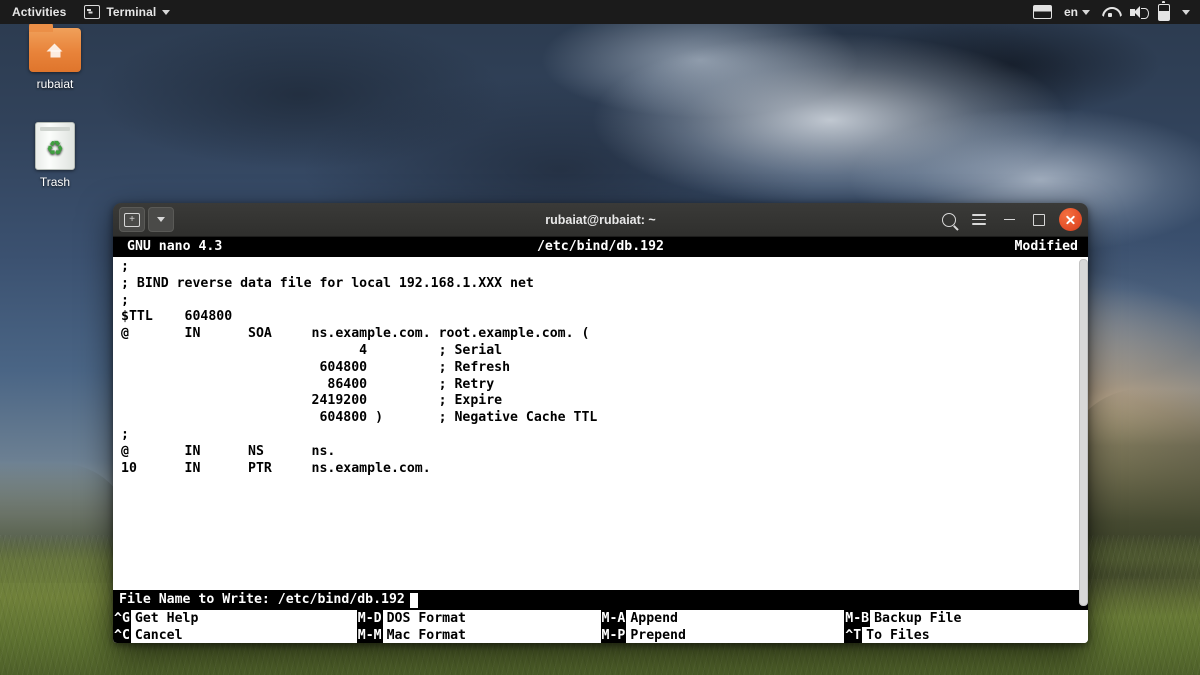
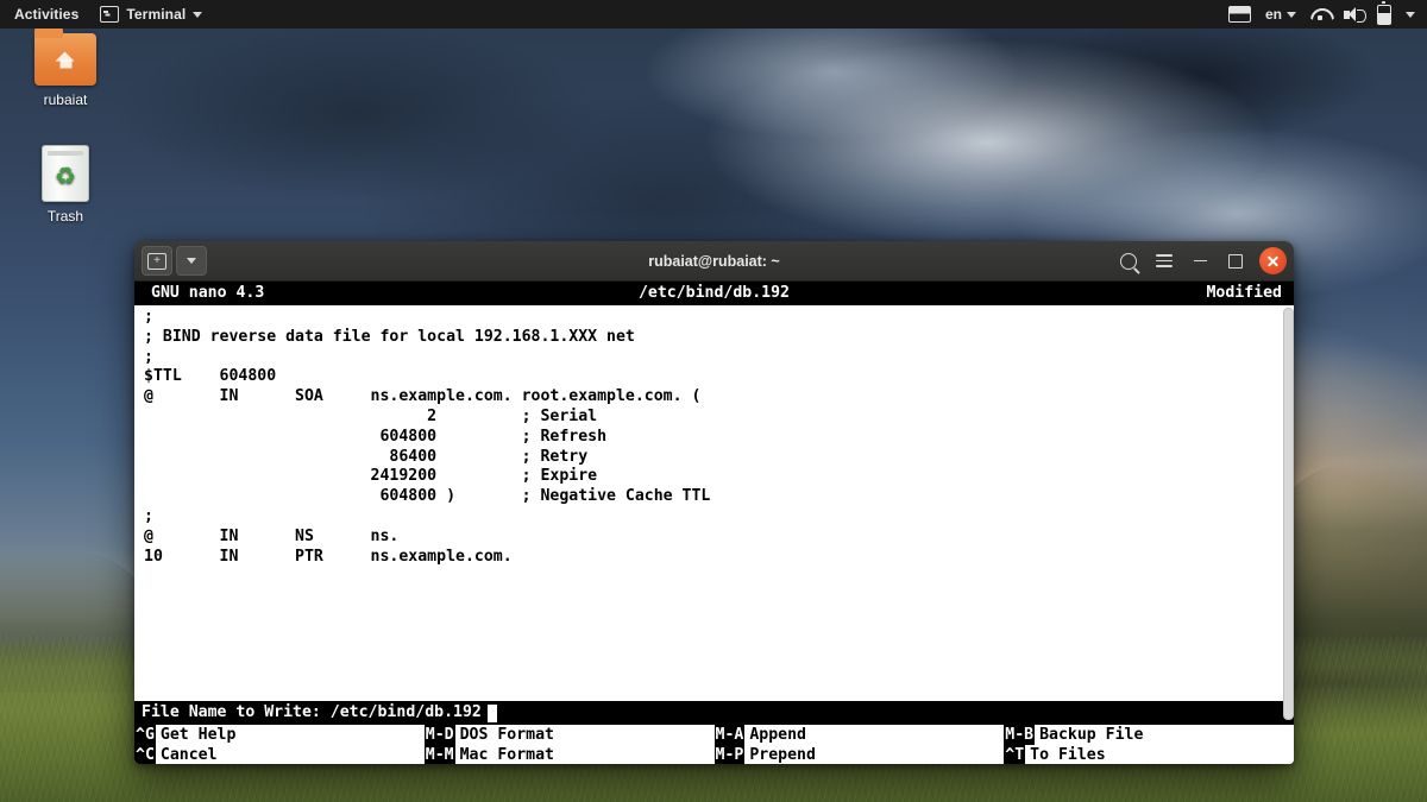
  Activities
  Terminal
  en
  rubaiat
  ♻
  Trash
  rubaiat@rubaiat: ~
  GNU nano 4.3
  /etc/bind/db.192
  Modified
  ;
  ; BIND reverse data file for local 192.168.1.XXX net
  ;
  $TTL 604800
  @ IN SOA ns.example.com. root.example.com. (
- 4 ; Serial
+ 2 ; Serial
  604800 ; Refresh
  86400 ; Retry
  2419200 ; Expire
  604800 ) ; Negative Cache TTL
  ;
  @ IN NS ns.
  10 IN PTR ns.example.com.
  File Name to Write:
  /etc/bind/db.192
  ^G
  Get Help
  M-D
  DOS Format
  M-A
  Append
  M-B
  Backup File
  ^C
  Cancel
  M-M
  Mac Format
  M-P
  Prepend
  ^T
  To Files
